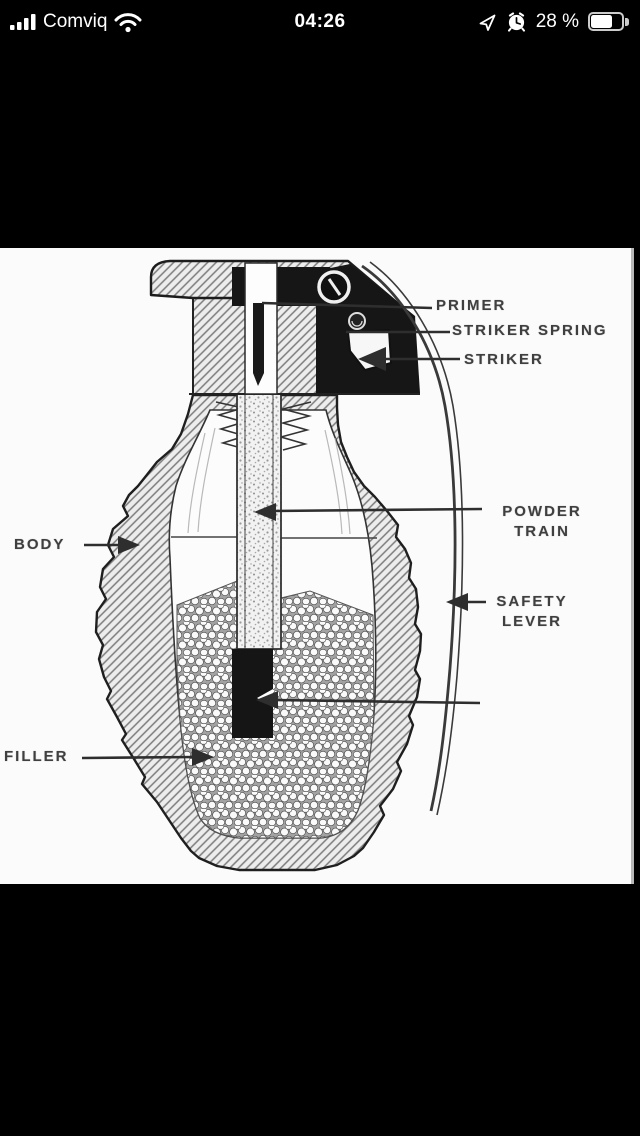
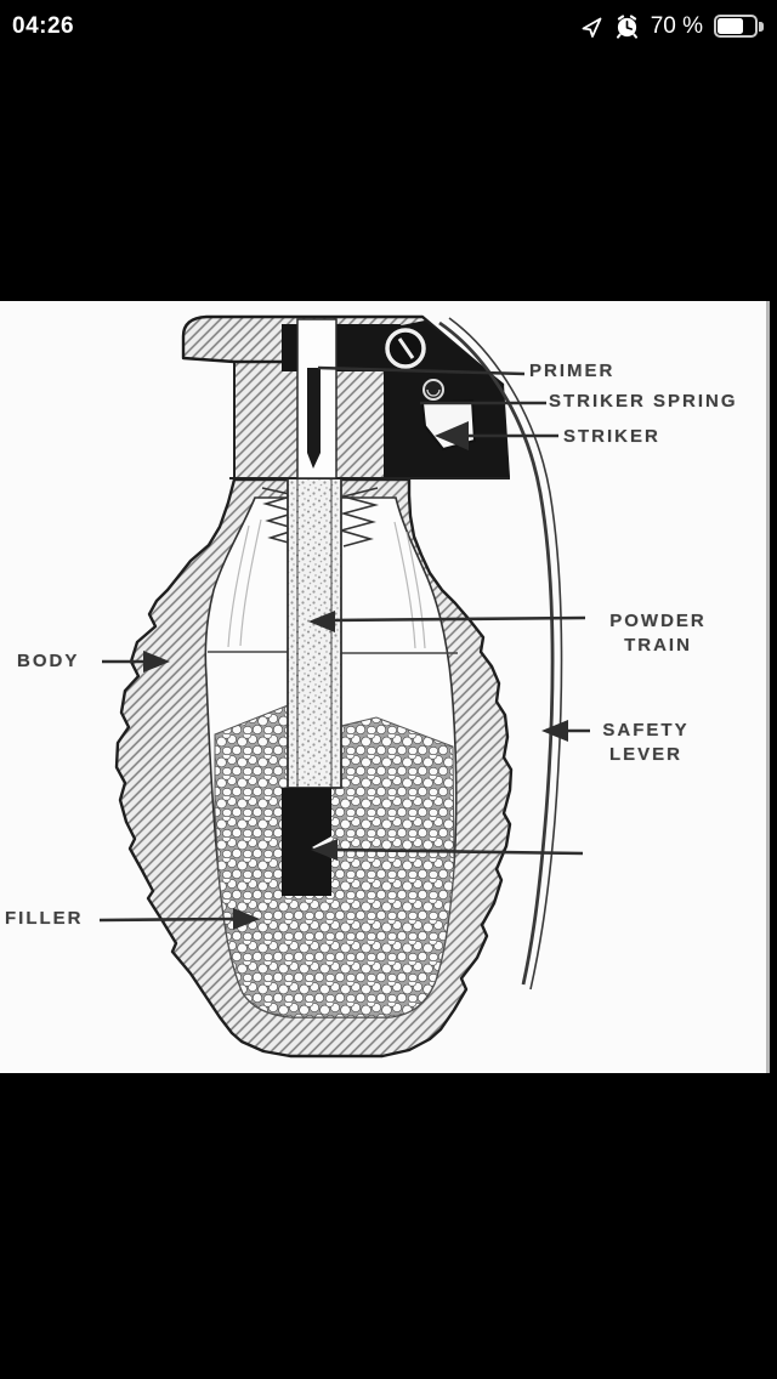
- Comviq
  04:26
- 28 %
+ 70 %
  PRIMER
  STRIKER SPRING
  STRIKER
  POWDER
  TRAIN
  SAFETY
  LEVER
  BODY
  FILLER
